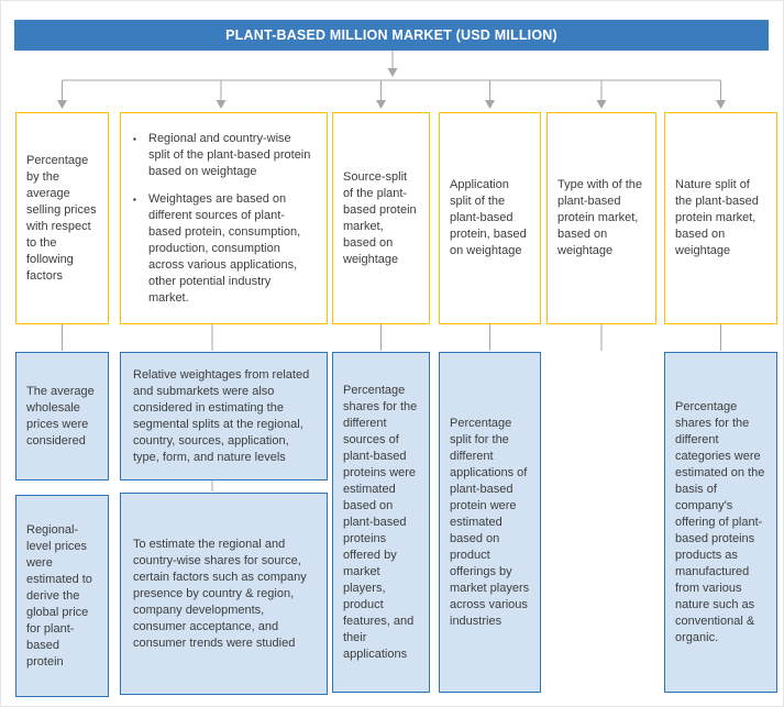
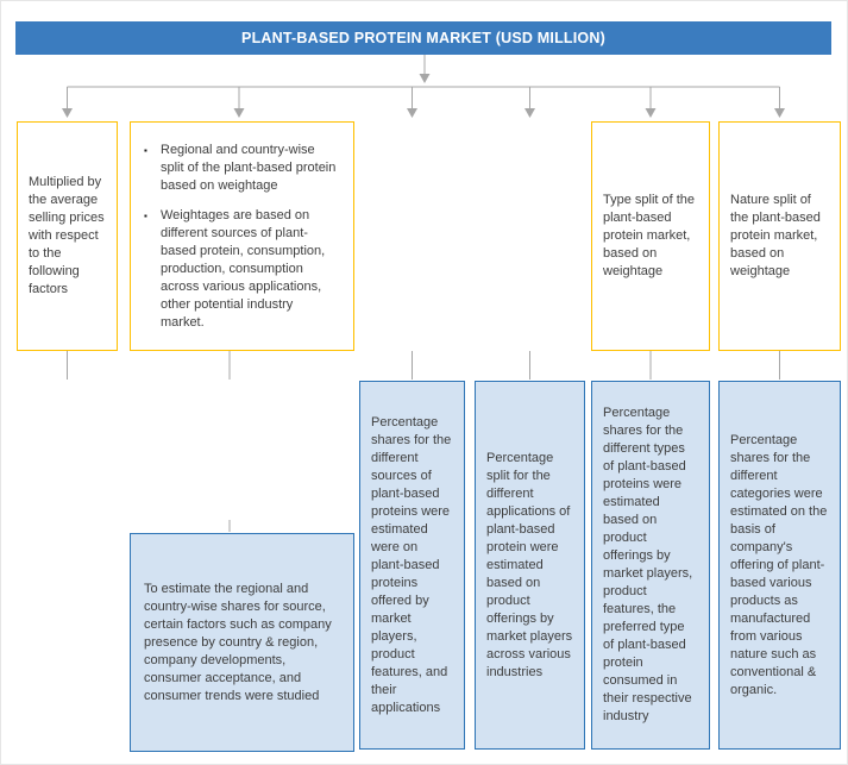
- PLANT-BASED MILLION MARKET (USD MILLION)
+ PLANT-BASED PROTEIN MARKET (USD MILLION)
- Percentage by the average selling prices with respect to the following factors
+ Multiplied by the average selling prices with respect to the following factors
  ▪
  Regional and country-wise split of the plant-based protein based on weightage
  ▪
  Weightages are based on different sources of plant-based protein, consumption, production, consumption across various applications, other potential industry market.
- Source-split of the plant-based protein market, based on weightage
- Application split of the plant-based protein, based on weightage
- Type with of the plant-based protein market, based on weightage
+ Type split of the plant-based protein market, based on weightage
  Nature split of the plant-based protein market, based on weightage
- The average wholesale prices were considered
- Regional-level prices were estimated to derive the global price for plant-based protein
- Relative weightages from related and submarkets were also considered in estimating the segmental splits at the regional, country, sources, application, type, form, and nature levels
  To estimate the regional and country-wise shares for source, certain factors such as company presence by country & region, company developments, consumer acceptance, and consumer trends were studied
- Percentage shares for the different sources of plant-based proteins were estimated based on plant-based proteins offered by market players, product features, and their applications
+ Percentage shares for the different sources of plant-based proteins were estimated were on plant-based proteins offered by market players, product features, and their applications
  Percentage split for the different applications of plant-based protein were estimated based on product offerings by market players across various industries
+ Percentage shares for the different types of plant-based proteins were estimated based on product offerings by market players, product features, the preferred type of plant-based protein consumed in their respective industry
- Percentage shares for the different categories were estimated on the basis of company's offering of plant-based proteins products as manufactured from various nature such as conventional & organic.
+ Percentage shares for the different categories were estimated on the basis of company's offering of plant-based various products as manufactured from various nature such as conventional & organic.
